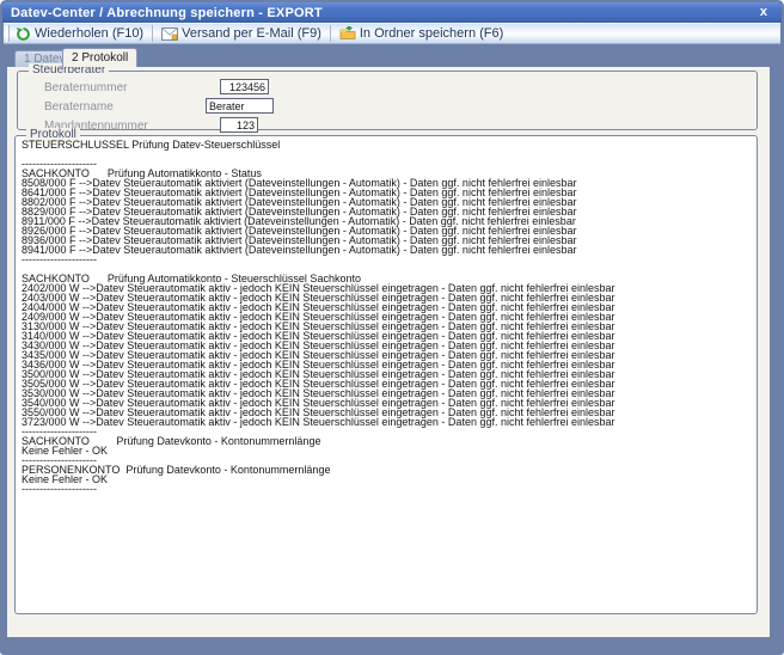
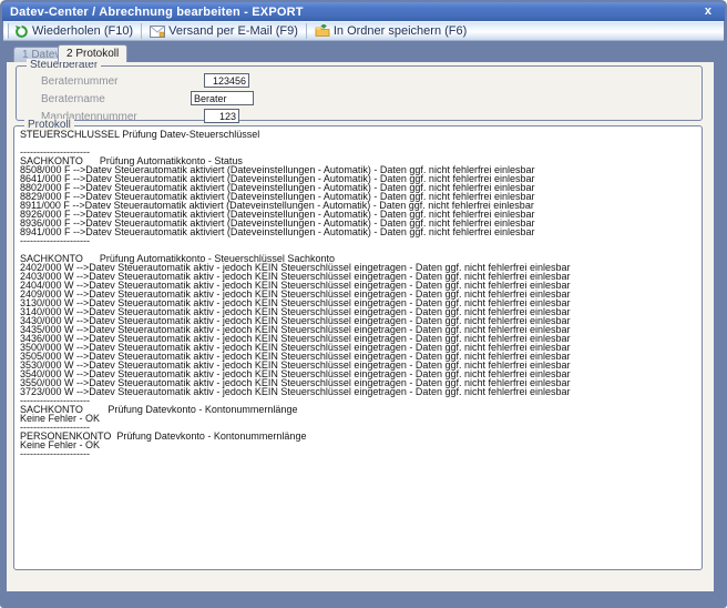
- Datev-Center / Abrechnung speichern - EXPORT
+ Datev-Center / Abrechnung bearbeiten - EXPORT
  x
  Wiederholen (F10)
  Versand per E-Mail (F9)
  In Ordner speichern (F6)
  1 Date
  2 Protokoll
  Steuerberater
  Beraternummer
  Beratername
  Mandantennummer
  123456
  Berater
  123
  Protokoll
  STEUERSCHLÜSSEL Prüfung Datev-Steuerschlüssel
  ---------------------
  SACHKONTO Prüfung Automatikkonto - Status
  8508/000 F -->Datev Steuerautomatik aktiviert (Dateveinstellungen - Automatik) - Daten ggf. nicht fehlerfrei einlesbar
  8641/000 F -->Datev Steuerautomatik aktiviert (Dateveinstellungen - Automatik) - Daten ggf. nicht fehlerfrei einlesbar
  8802/000 F -->Datev Steuerautomatik aktiviert (Dateveinstellungen - Automatik) - Daten ggf. nicht fehlerfrei einlesbar
  8829/000 F -->Datev Steuerautomatik aktiviert (Dateveinstellungen - Automatik) - Daten ggf. nicht fehlerfrei einlesbar
  8911/000 F -->Datev Steuerautomatik aktiviert (Dateveinstellungen - Automatik) - Daten ggf. nicht fehlerfrei einlesbar
  8926/000 F -->Datev Steuerautomatik aktiviert (Dateveinstellungen - Automatik) - Daten ggf. nicht fehlerfrei einlesbar
  8936/000 F -->Datev Steuerautomatik aktiviert (Dateveinstellungen - Automatik) - Daten ggf. nicht fehlerfrei einlesbar
  8941/000 F -->Datev Steuerautomatik aktiviert (Dateveinstellungen - Automatik) - Daten ggf. nicht fehlerfrei einlesbar
  ---------------------
  SACHKONTO Prüfung Automatikkonto - Steuerschlüssel Sachkonto
  2402/000 W -->Datev Steuerautomatik aktiv - jedoch KEIN Steuerschlüssel eingetragen - Daten ggf. nicht fehlerfrei einlesbar
  2403/000 W -->Datev Steuerautomatik aktiv - jedoch KEIN Steuerschlüssel eingetragen - Daten ggf. nicht fehlerfrei einlesbar
  2404/000 W -->Datev Steuerautomatik aktiv - jedoch KEIN Steuerschlüssel eingetragen - Daten ggf. nicht fehlerfrei einlesbar
  2409/000 W -->Datev Steuerautomatik aktiv - jedoch KEIN Steuerschlüssel eingetragen - Daten ggf. nicht fehlerfrei einlesbar
  3130/000 W -->Datev Steuerautomatik aktiv - jedoch KEIN Steuerschlüssel eingetragen - Daten ggf. nicht fehlerfrei einlesbar
  3140/000 W -->Datev Steuerautomatik aktiv - jedoch KEIN Steuerschlüssel eingetragen - Daten ggf. nicht fehlerfrei einlesbar
  3430/000 W -->Datev Steuerautomatik aktiv - jedoch KEIN Steuerschlüssel eingetragen - Daten ggf. nicht fehlerfrei einlesbar
  3435/000 W -->Datev Steuerautomatik aktiv - jedoch KEIN Steuerschlüssel eingetragen - Daten ggf. nicht fehlerfrei einlesbar
  3436/000 W -->Datev Steuerautomatik aktiv - jedoch KEIN Steuerschlüssel eingetragen - Daten ggf. nicht fehlerfrei einlesbar
  3500/000 W -->Datev Steuerautomatik aktiv - jedoch KEIN Steuerschlüssel eingetragen - Daten ggf. nicht fehlerfrei einlesbar
  3505/000 W -->Datev Steuerautomatik aktiv - jedoch KEIN Steuerschlüssel eingetragen - Daten ggf. nicht fehlerfrei einlesbar
  3530/000 W -->Datev Steuerautomatik aktiv - jedoch KEIN Steuerschlüssel eingetragen - Daten ggf. nicht fehlerfrei einlesbar
  3540/000 W -->Datev Steuerautomatik aktiv - jedoch KEIN Steuerschlüssel eingetragen - Daten ggf. nicht fehlerfrei einlesbar
  3550/000 W -->Datev Steuerautomatik aktiv - jedoch KEIN Steuerschlüssel eingetragen - Daten ggf. nicht fehlerfrei einlesbar
  3723/000 W -->Datev Steuerautomatik aktiv - jedoch KEIN Steuerschlüssel eingetragen - Daten ggf. nicht fehlerfrei einlesbar
  ---------------------
  SACHKONTO Prüfung Datevkonto - Kontonummernlänge
  Keine Fehler - OK
  ---------------------
  PERSONENKONTO Prüfung Datevkonto - Kontonummernlänge
  Keine Fehler - OK
  ---------------------
